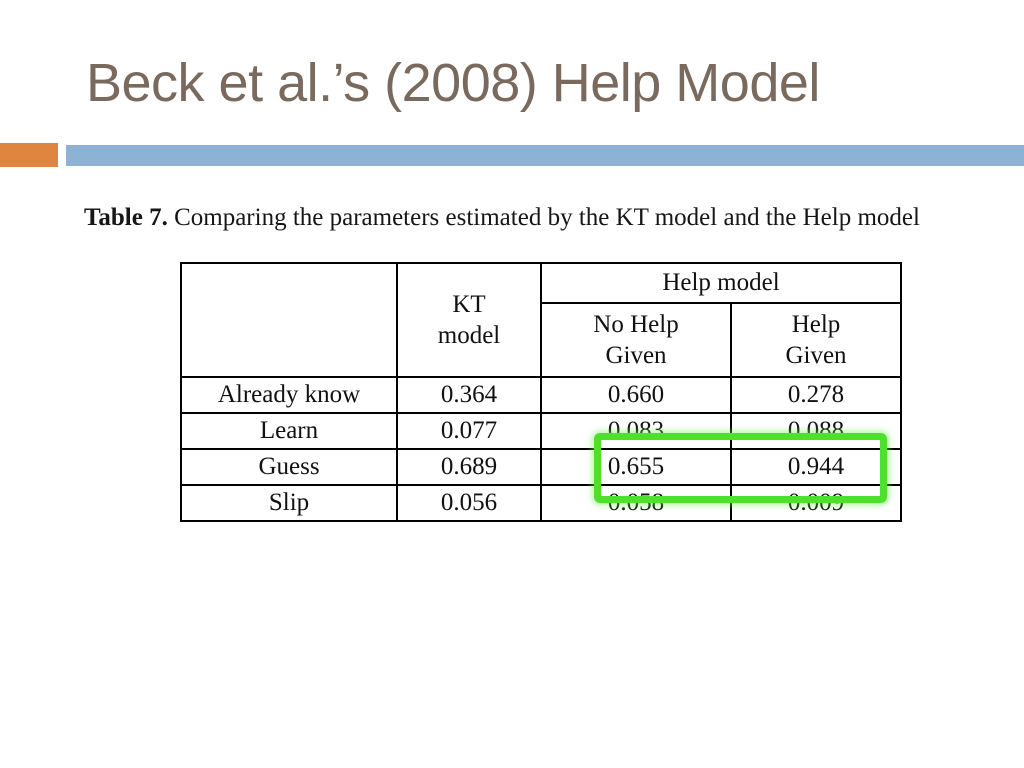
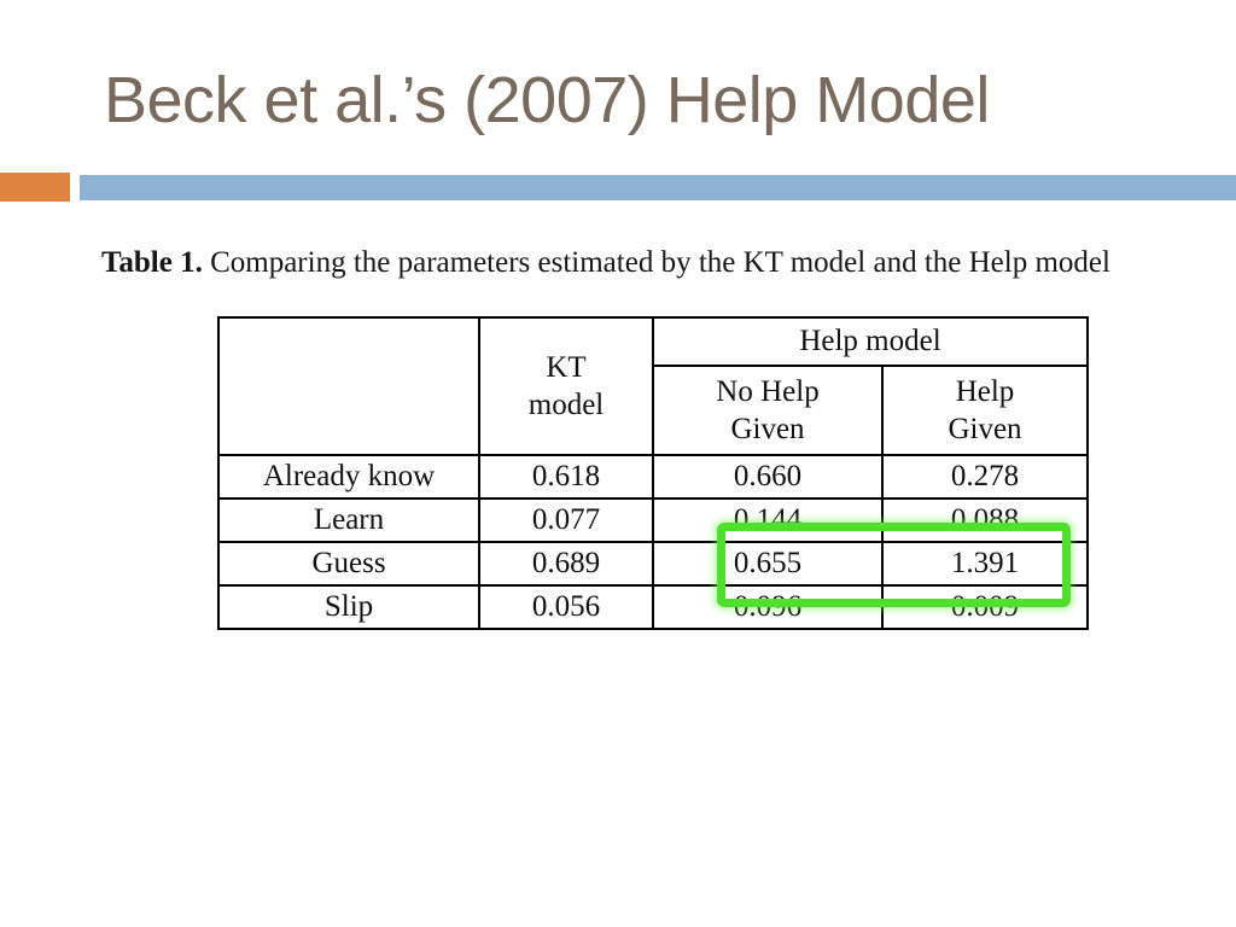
- Beck et al.’s (2008) Help Model
+ Beck et al.’s (2007) Help Model
- Table 7. Comparing the parameters estimated by the KT model and the Help model
+ Table 1. Comparing the parameters estimated by the KT model and the Help model
  	KT model	Help model
  No Help Given	Help Given
- Already know	0.364	0.660	0.278
+ Already know	0.618	0.660	0.278
- Learn	0.077	0.083	0.088
+ Learn	0.077	0.144	0.088
- Guess	0.689	0.655	0.944
+ Guess	0.689	0.655	1.391
- Slip	0.056	0.058	0.009
+ Slip	0.056	0.096	0.009
